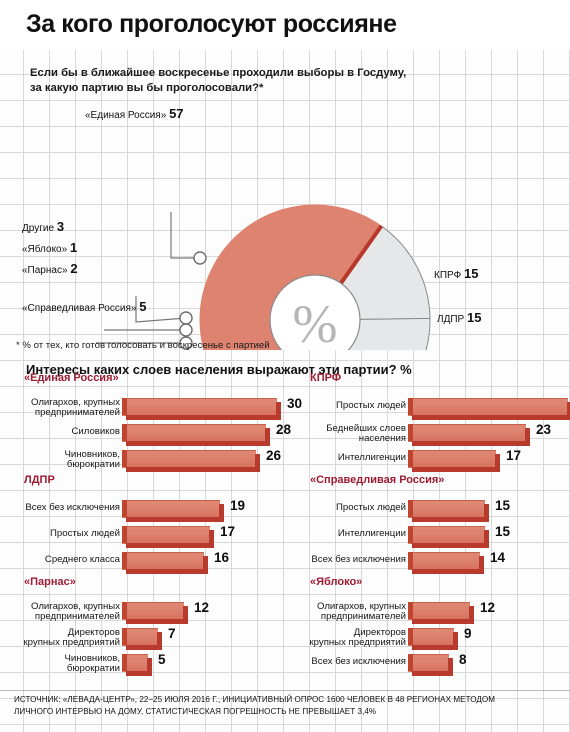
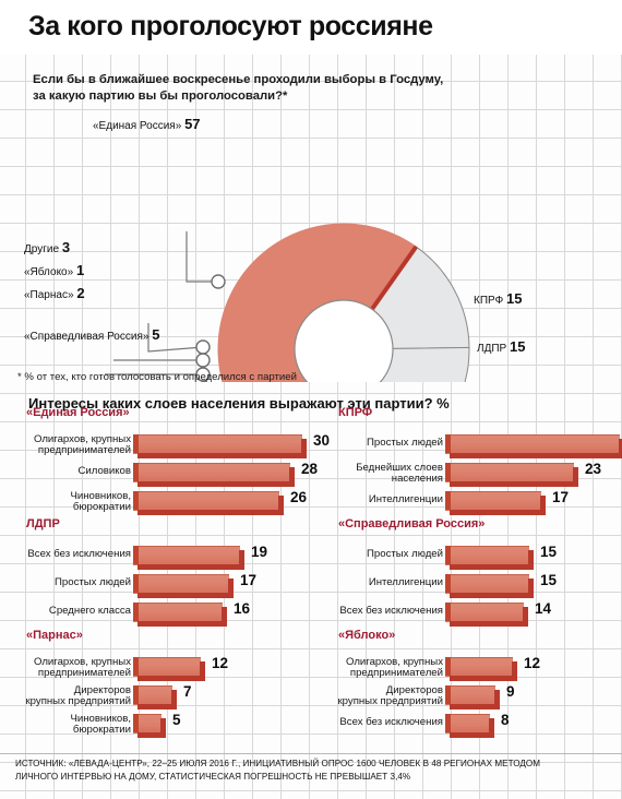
  За кого проголосуют россияне
  Если бы в ближайшее воскресенье проходили выборы в Госдуму,
  за какую партию вы бы проголосовали?*
- %
  «Единая Россия» 57
  Другие 3
  «Яблоко» 1
  «Парнас» 2
  «Справедливая Россия» 5
  КПРФ 15
  ЛДПР 15
- * % от тех, кто готов голосовать и воскресенье с партией
+ * % от тех, кто готов голосовать и определился с партией
  Интересы каких слоев населения выражают эти партии? %
  «Единая Россия»
  Олигархов, крупных
  предпринимателей
  30
  Силовиков
  28
  Чиновников,
  бюрократии
  26
  КПРФ
  Простых людей
  Беднейших слоев
  населения
  23
  Интеллигенции
  17
  ЛДПР
  Всех без исключения
  19
  Простых людей
  17
  Среднего класса
  16
  «Справедливая Россия»
  Простых людей
  15
  Интеллигенции
  15
  Всех без исключения
  14
  «Парнас»
  Олигархов, крупных
  предпринимателей
  12
  Директоров
  крупных предприятий
  7
  Чиновников,
  бюрократии
  5
  «Яблоко»
  Олигархов, крупных
  предпринимателей
  12
  Директоров
  крупных предприятий
  9
  Всех без исключения
  8
  ИСТОЧНИК: «ЛЕВАДА-ЦЕНТР», 22–25 ИЮЛЯ 2016 Г., ИНИЦИАТИВНЫЙ ОПРОС 1600 ЧЕЛОВЕК В 48 РЕГИОНАХ МЕТОДОМ
  ЛИЧНОГО ИНТЕРВЬЮ НА ДОМУ, СТАТИСТИЧЕСКАЯ ПОГРЕШНОСТЬ НЕ ПРЕВЫШАЕТ 3,4%
